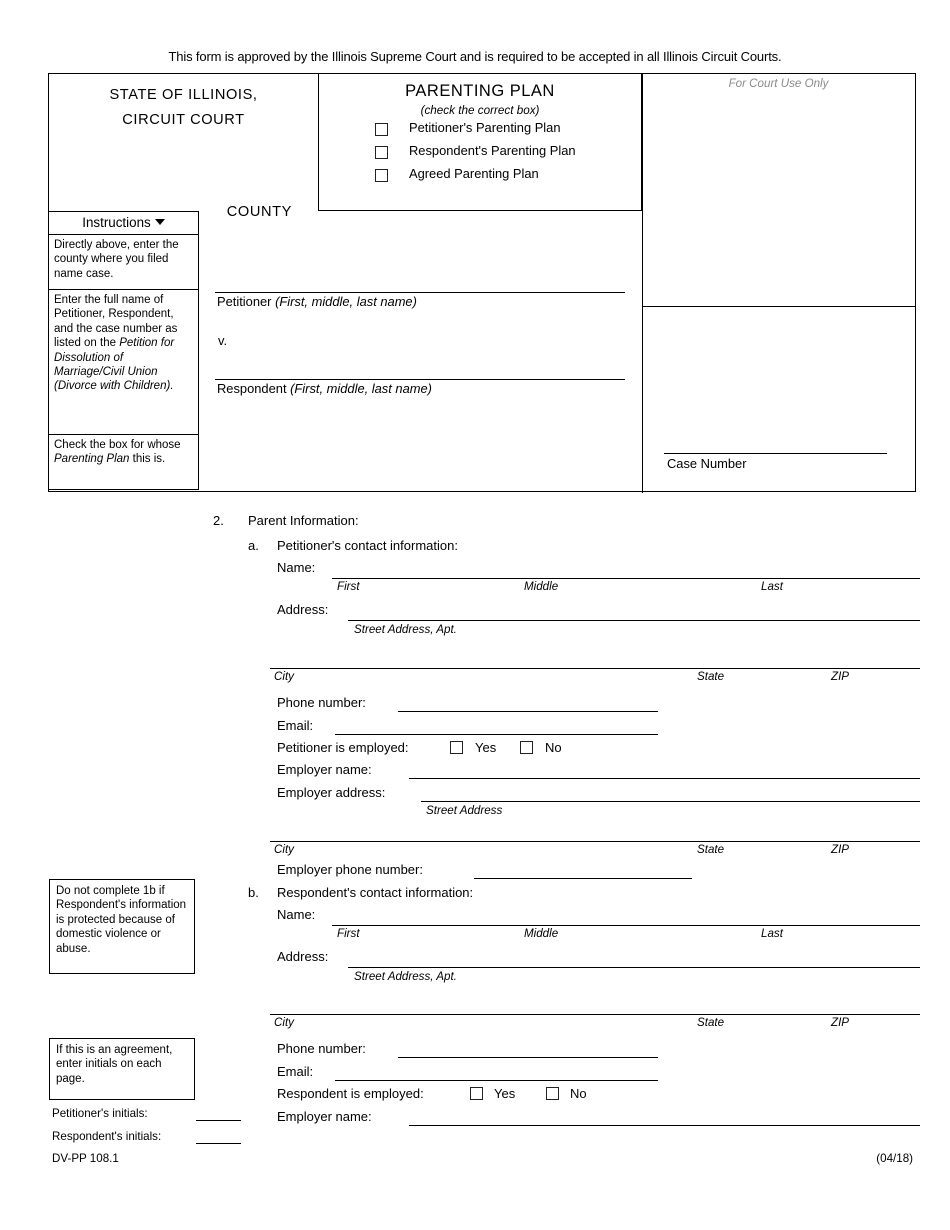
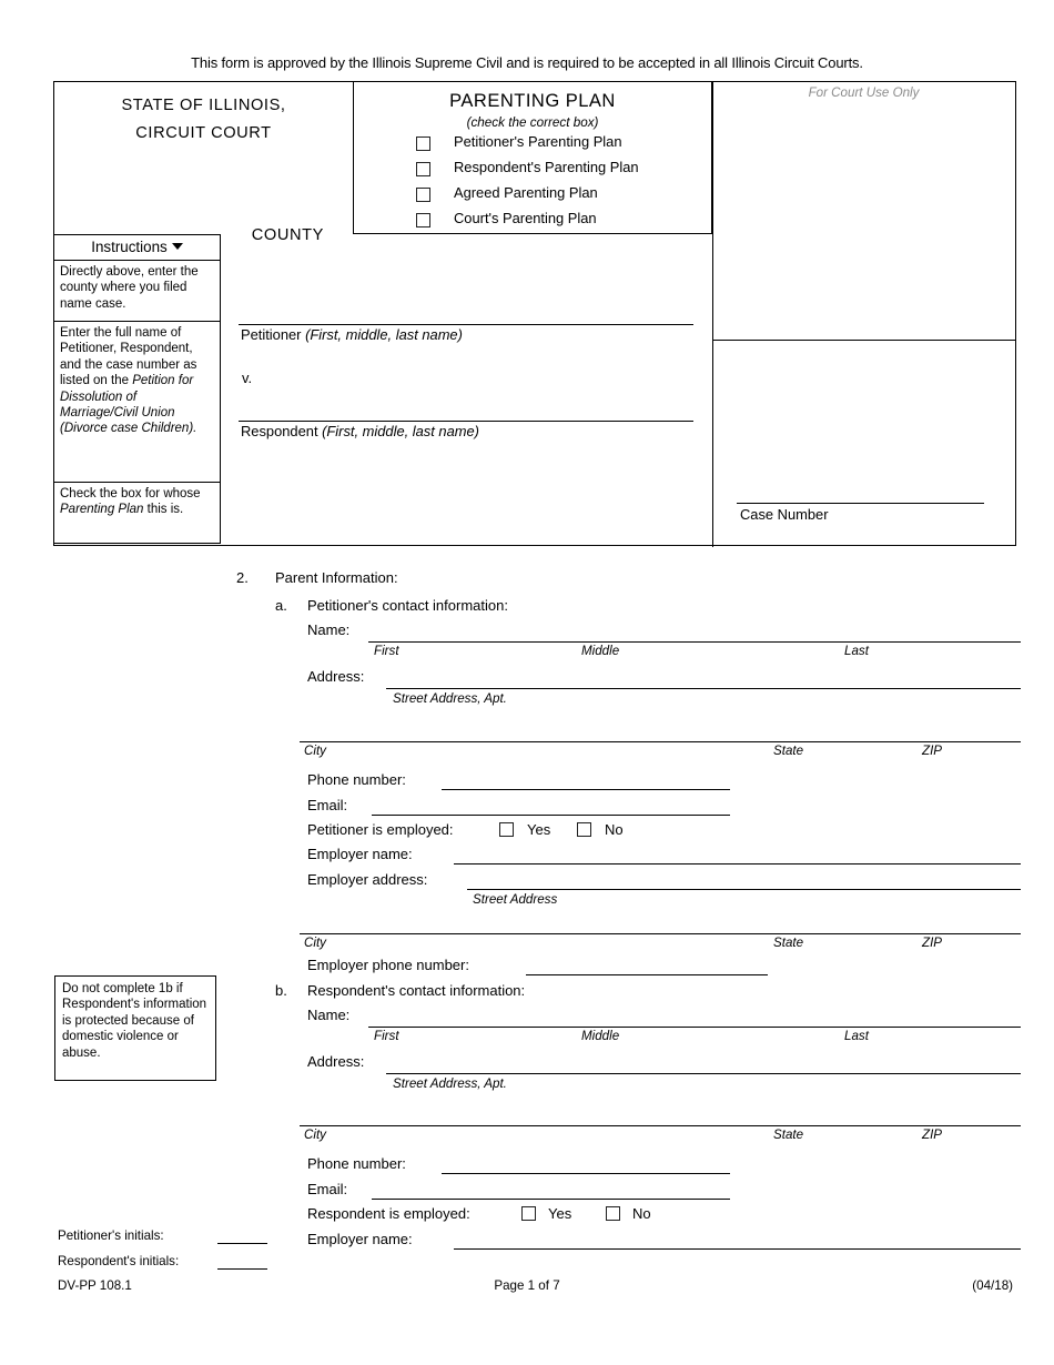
- This form is approved by the Illinois Supreme Court and is required to be accepted in all Illinois Circuit Courts.
+ This form is approved by the Illinois Supreme Civil and is required to be accepted in all Illinois Circuit Courts.
  STATE OF ILLINOIS,
  CIRCUIT COURT
  COUNTY
  PARENTING PLAN
  (check the correct box)
  Petitioner's Parenting Plan
  Respondent's Parenting Plan
  Agreed Parenting Plan
+ Court's Parenting Plan
  Instructions
  Directly above, enter the county where you filed name case.
- Enter the full name of Petitioner, Respondent, and the case number as listed on the Petition for Dissolution of Marriage/Civil Union (Divorce with Children).
+ Enter the full name of Petitioner, Respondent, and the case number as listed on the Petition for Dissolution of Marriage/Civil Union (Divorce case Children).
  Check the box for whose Parenting Plan this is.
  Petitioner (First, middle, last name)
  v.
  Respondent (First, middle, last name)
  For Court Use Only
  Case Number
  2.
  Parent Information:
  a.
  Petitioner's contact information:
  Name:
  First
  Middle
  Last
  Address:
  Street Address, Apt.
  City
  State
  ZIP
  Phone number:
  Email:
  Petitioner is employed:
  Yes
  No
  Employer name:
  Employer address:
  Street Address
  City
  State
  ZIP
  Employer phone number:
  Do not complete 1b if Respondent's information is protected because of domestic violence or abuse.
  b.
  Respondent's contact information:
  Name:
  First
  Middle
  Last
  Address:
  Street Address, Apt.
  City
  State
  ZIP
  Phone number:
  Email:
  Respondent is employed:
  Yes
  No
  Employer name:
- If this is an agreement, enter initials on each page.
  Petitioner's initials:
  Respondent's initials:
  DV-PP 108.1
+ Page 1 of 7
  (04/18)
